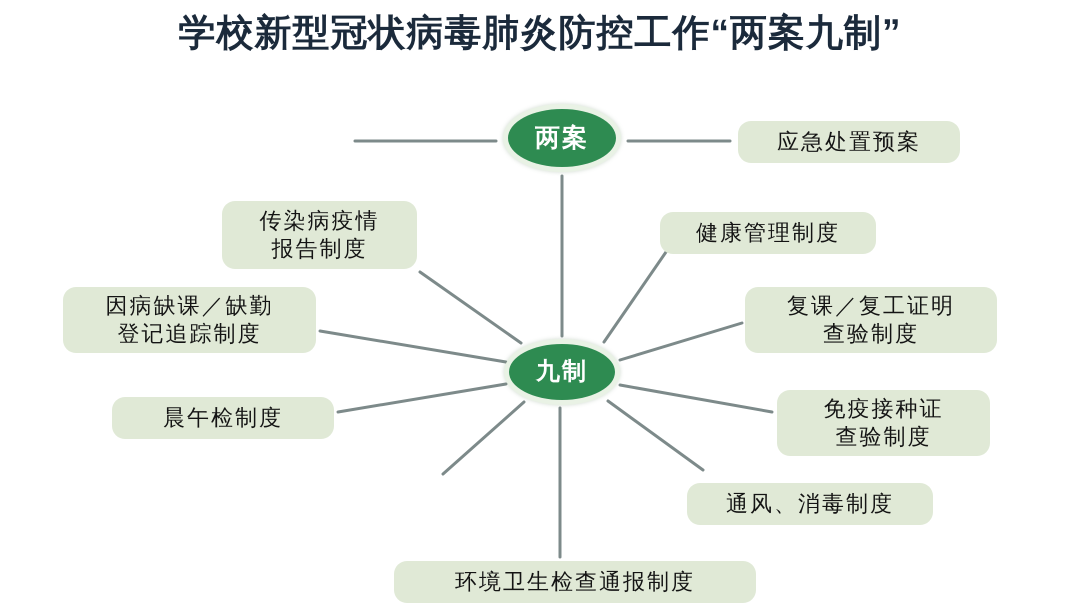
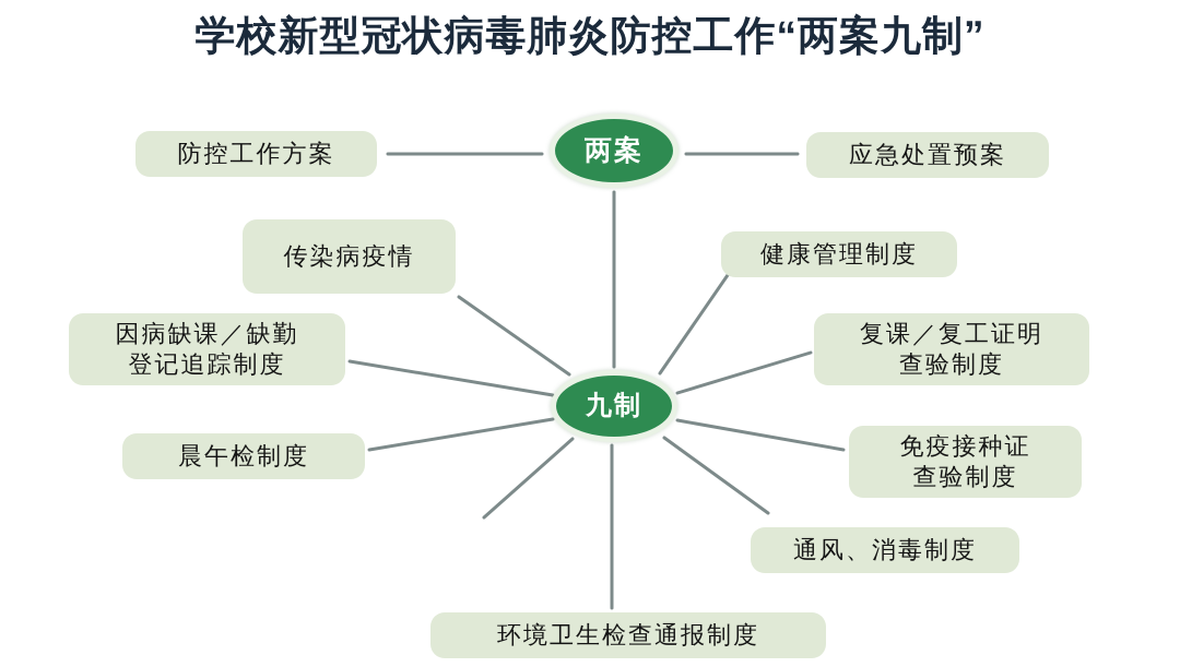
  学校新型冠状病毒肺炎防控工作“两案九制”
  两案
  九制
+ 防控工作方案
  应急处置预案
  传染病疫情
- 报告制度
  健康管理制度
  因病缺课／缺勤
  登记追踪制度
  复课／复工证明
  查验制度
  晨午检制度
  免疫接种证
  查验制度
  通风、消毒制度
  环境卫生检查通报制度
